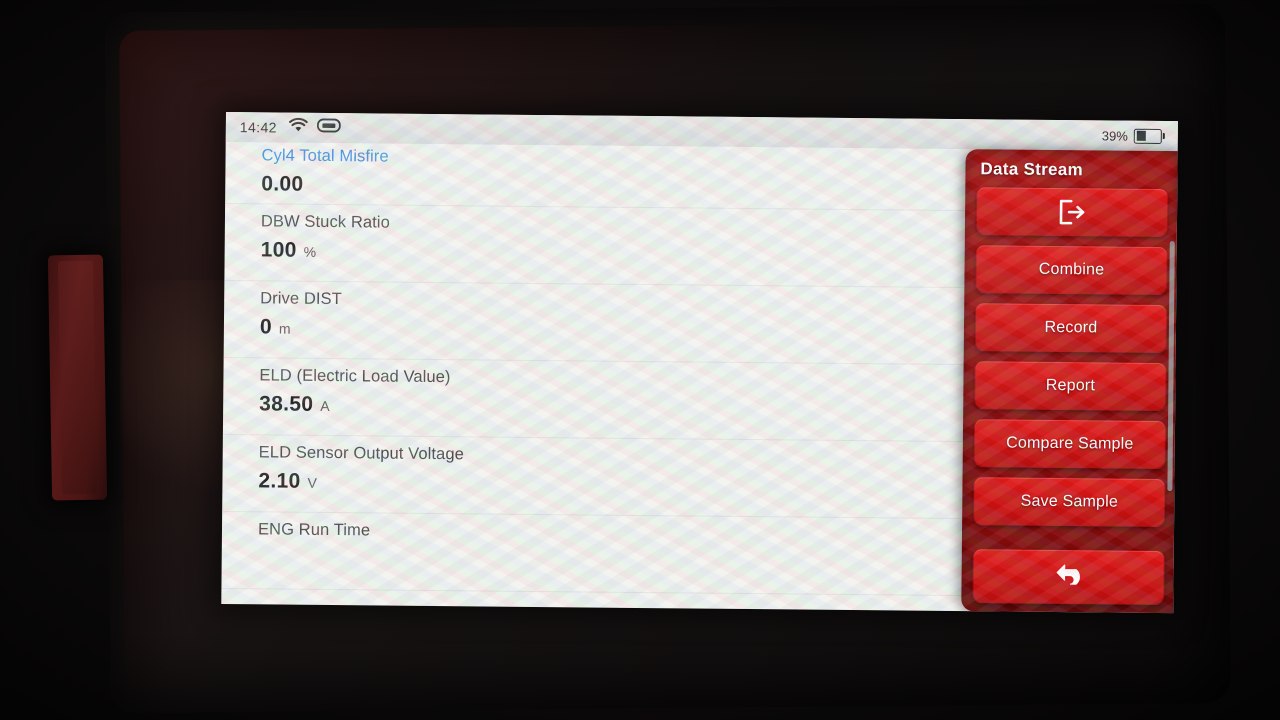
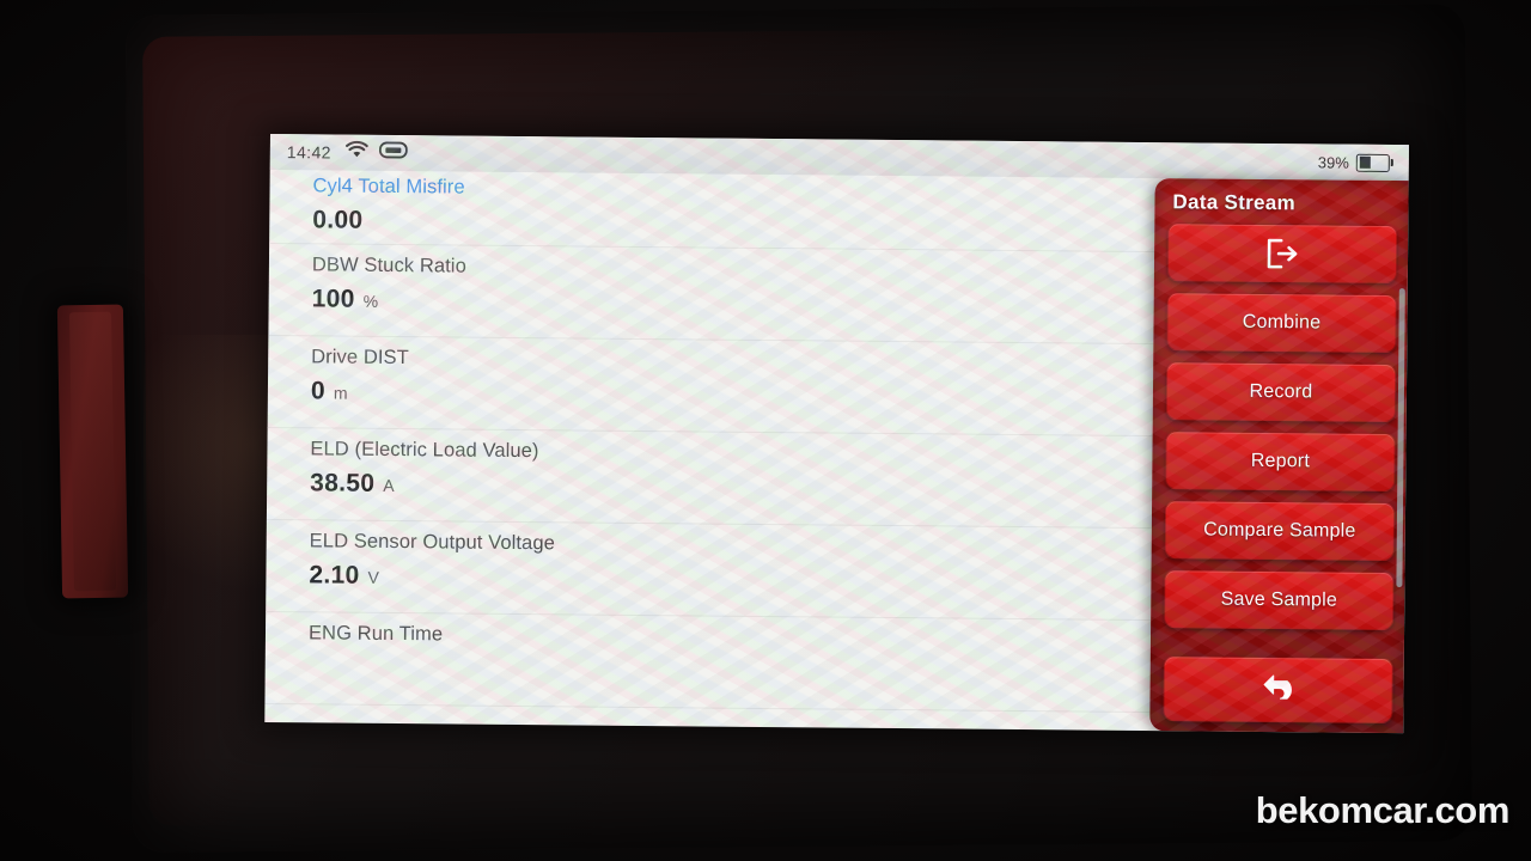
+ bekomcar.com
